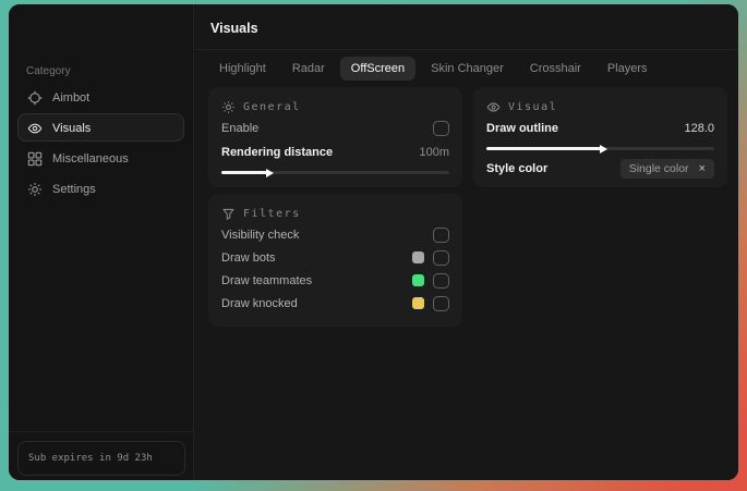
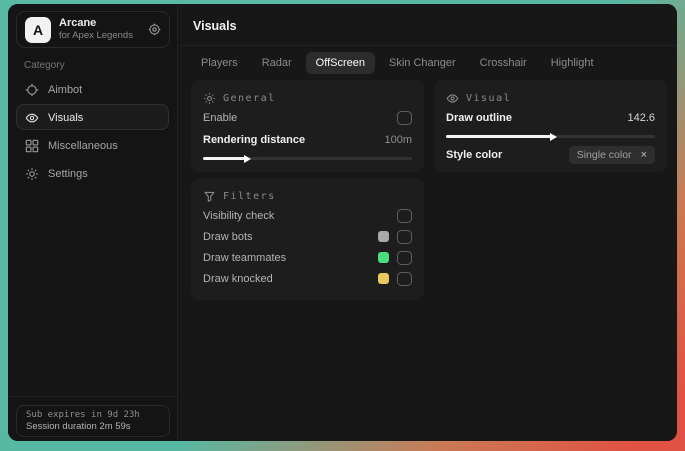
+ A
+ Arcane
+ for Apex Legends
  Category
  Aimbot
  Visuals
  Miscellaneous
  Settings
  Sub expires in 9d 23h
+ Session duration 2m 59s
  Visuals
- Highlight
+ Players
  Radar
  OffScreen
  Skin Changer
  Crosshair
- Players
+ Highlight
  General
  Enable
  Rendering distance
  100m
  Visual
  Draw outline
- 128.0
+ 142.6
  Style color
  Single color
  ×
  Filters
  Visibility check
  Draw bots
  Draw teammates
  Draw knocked
